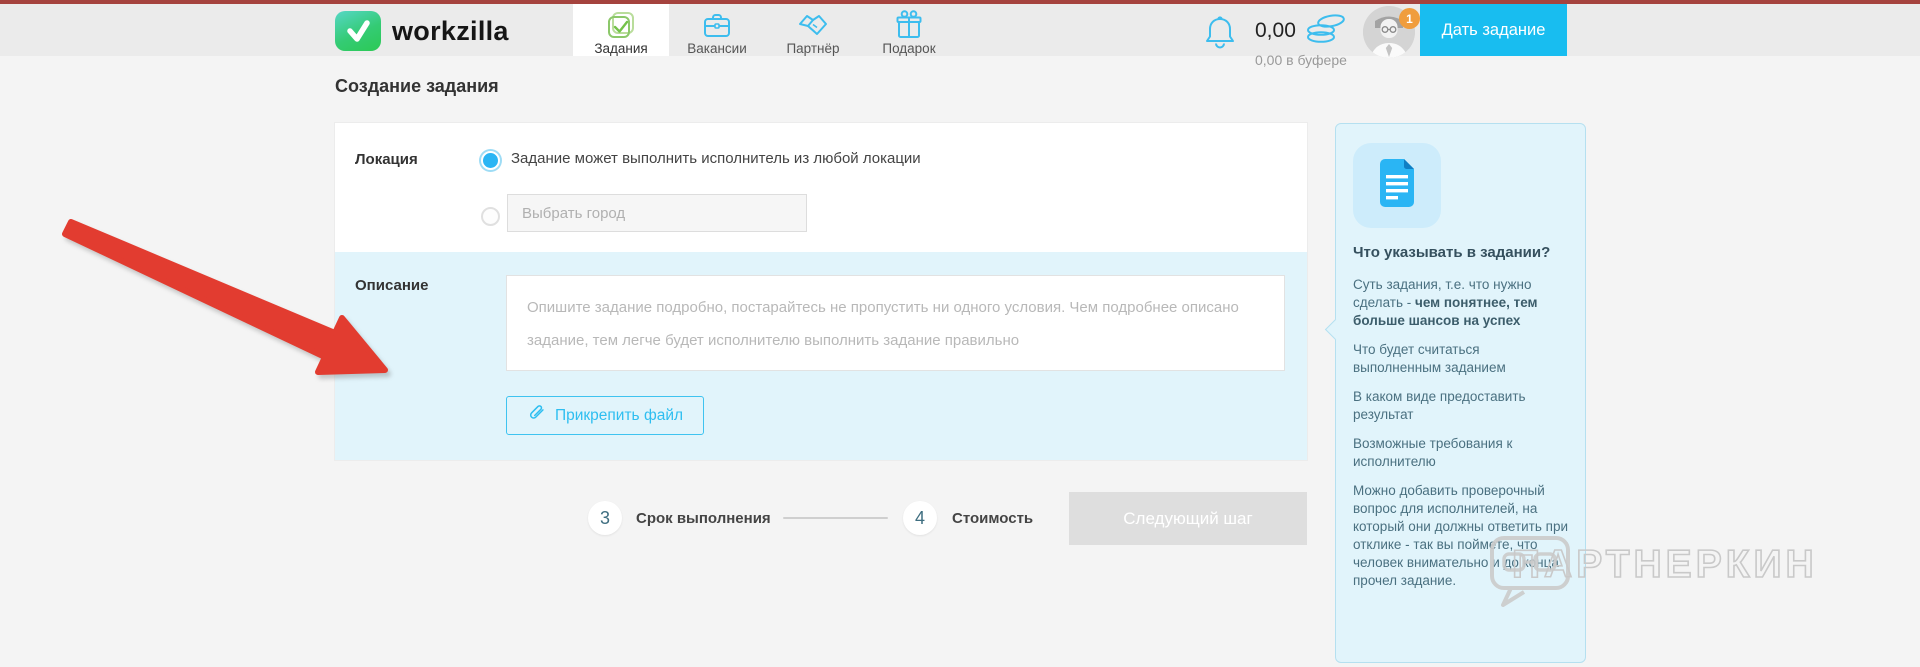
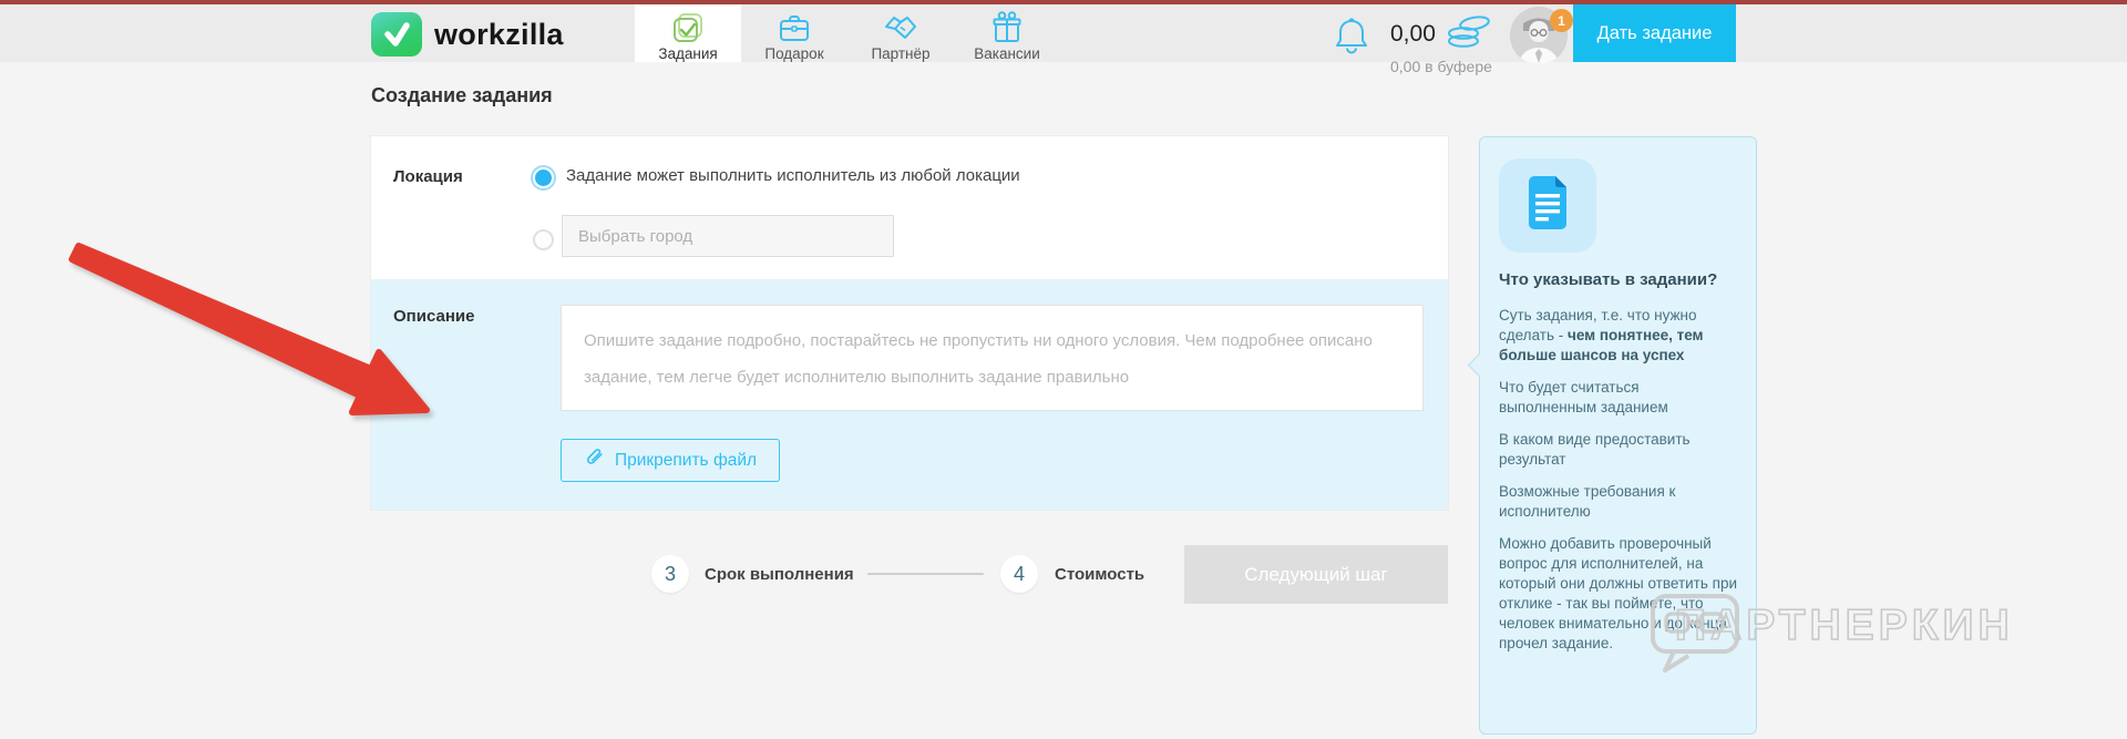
  workzilla
  Задания
- Вакансии
+ Подарок
  Партнёр
- Подарок
+ Вакансии
  0,00
  0,00 в буфере
  1
  Дать задание
  Создание задания
  Локация
  Задание может выполнить исполнитель из любой локации
  Выбрать город
  Описание
  Прикрепить файл
  3
  Срок выполнения
  4
  Стоимость
  Следующий шаг
  Что указывать в задании?
  Суть задания, т.е. что нужно сделать - чем понятнее, тем больше шансов на успех
  Что будет считаться выполненным заданием
  В каком виде предоставить результат
  Возможные требования к исполнителю
  Можно добавить проверочный вопрос для исполнителей, на который они должны ответить при отклике - так вы поймте, что человек внимательно и донц прочел задание.
  ПАРТНЕРКИН
